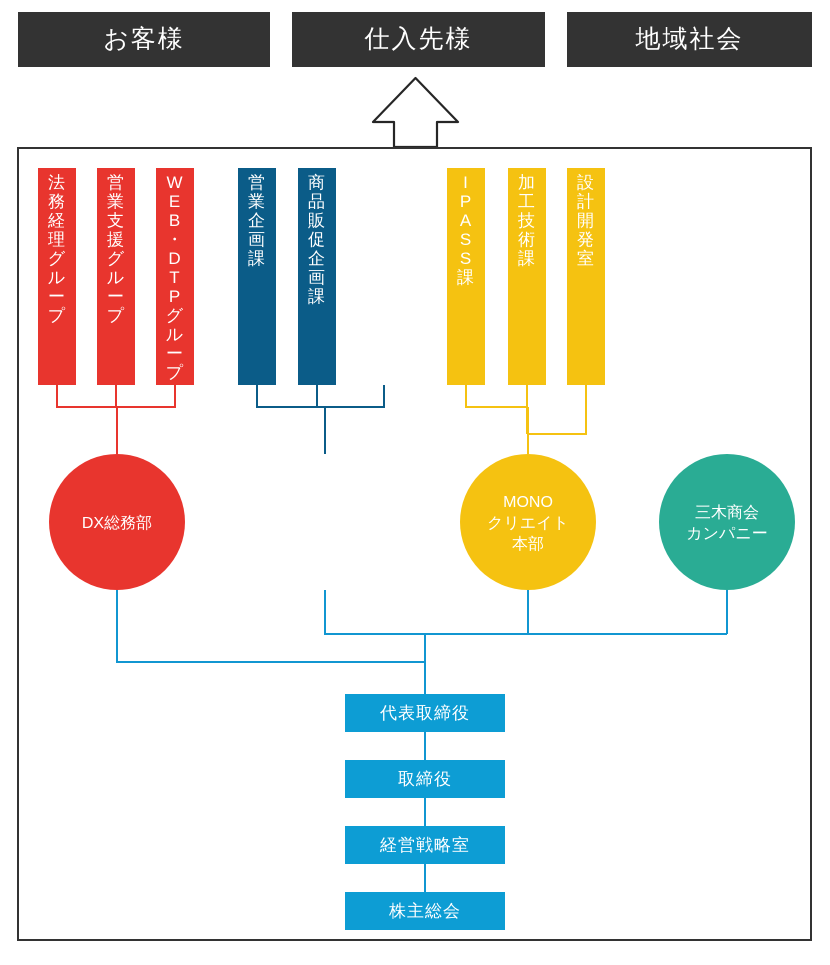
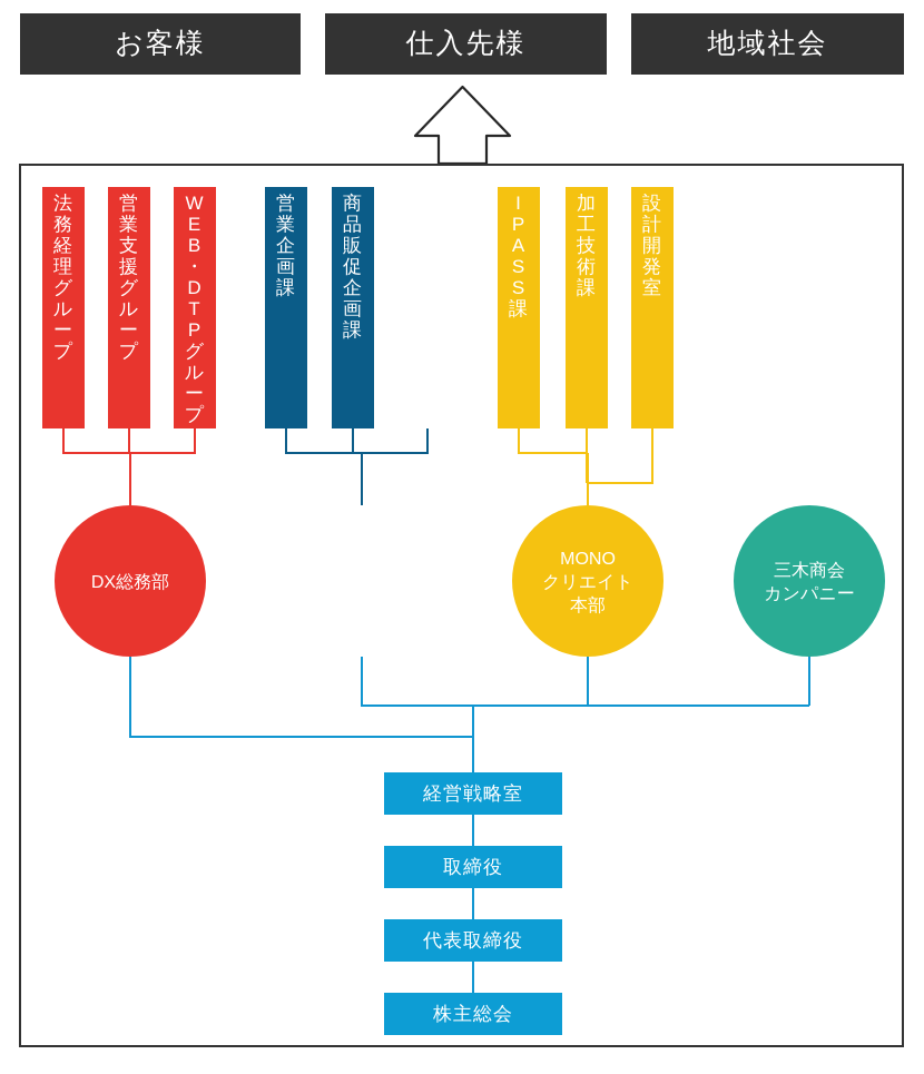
  お客様
  仕入先様
  地域社会
  法務経理グループ
  営業支援グループ
  W E B ・ D T P グループ
  営業企画課
  商品販促企画課
  I P A S S 課
  加工技術課
  設計開発室
  DX総務部
  MONO クリエイト本部
  三木商会カンパニー
- 代表取締役
+ 経営戦略室
  取締役
- 経営戦略室
+ 代表取締役
  株主総会
